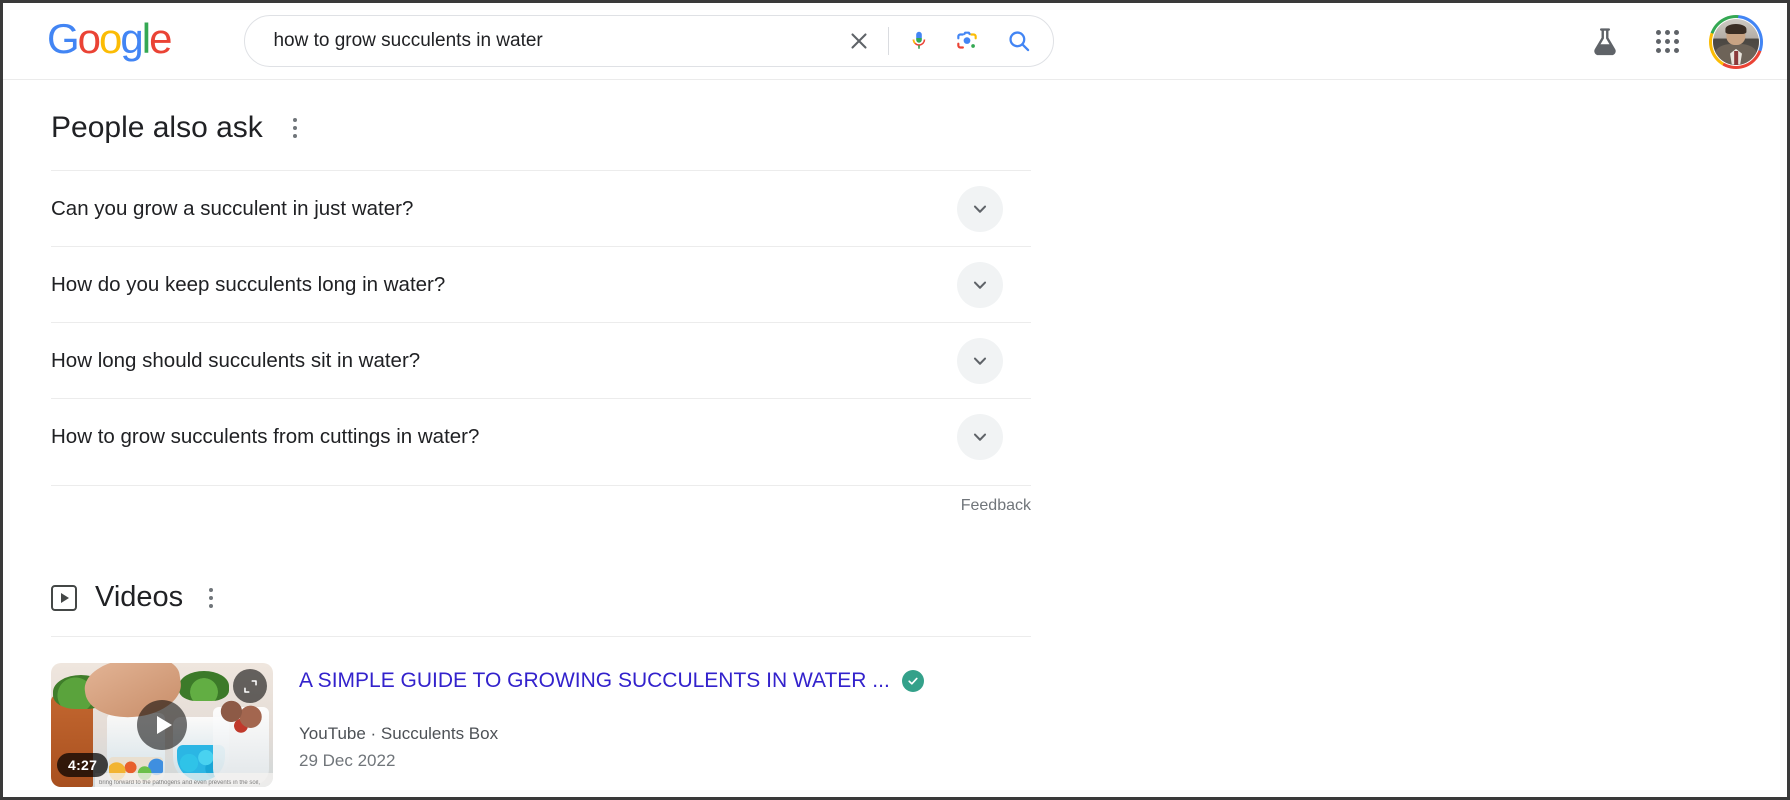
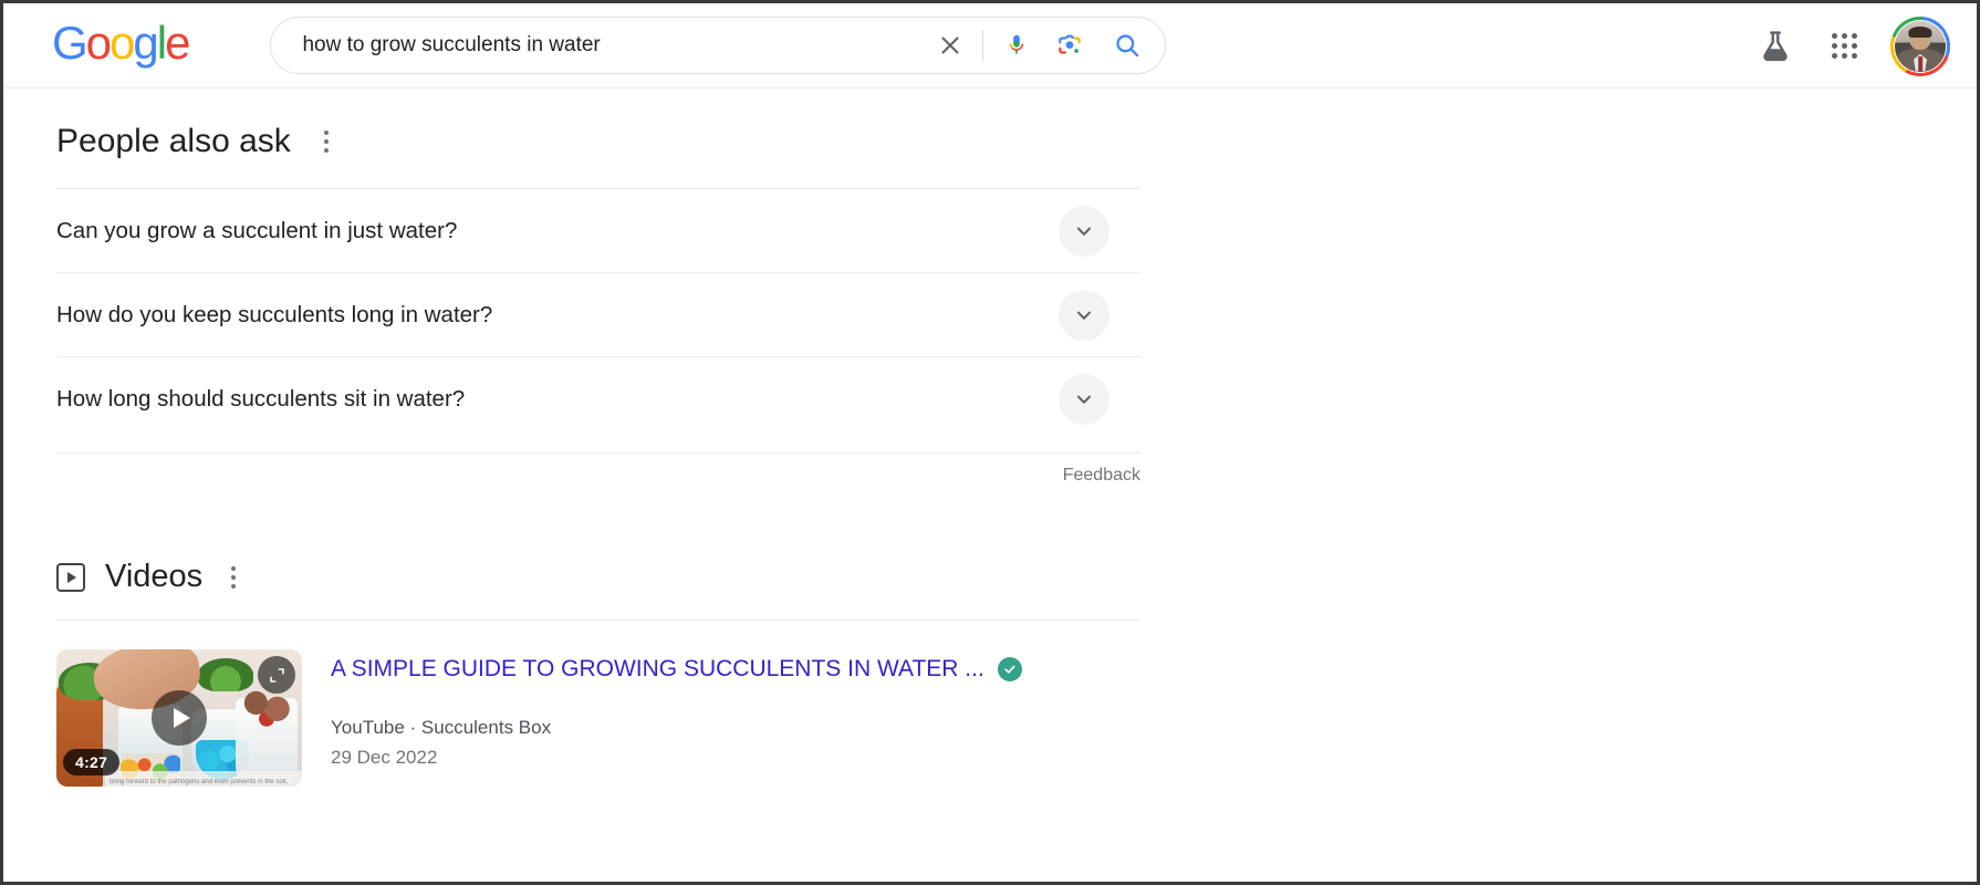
  Google
  how to grow succulents in water
  People also ask
  Can you grow a succulent in just water?
  How do you keep succulents long in water?
  How long should succulents sit in water?
- How to grow succulents from cuttings in water?
  Feedback
  Videos
  4:27
  A SIMPLE GUIDE TO GROWING SUCCULENTS IN WATER ...
  YouTube · Succulents Box
  29 Dec 2022
